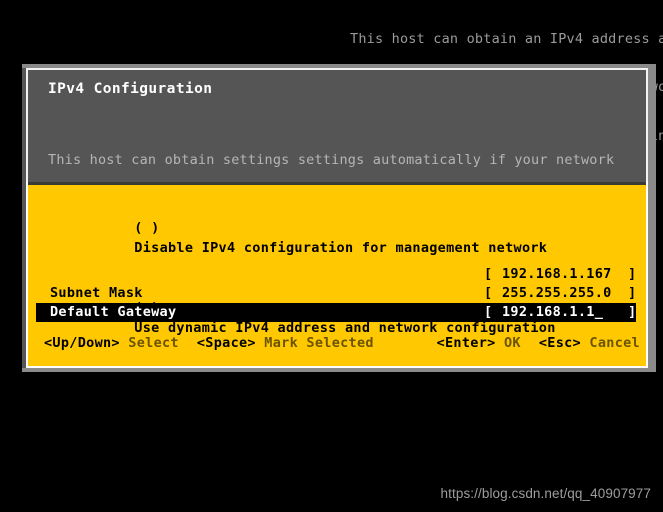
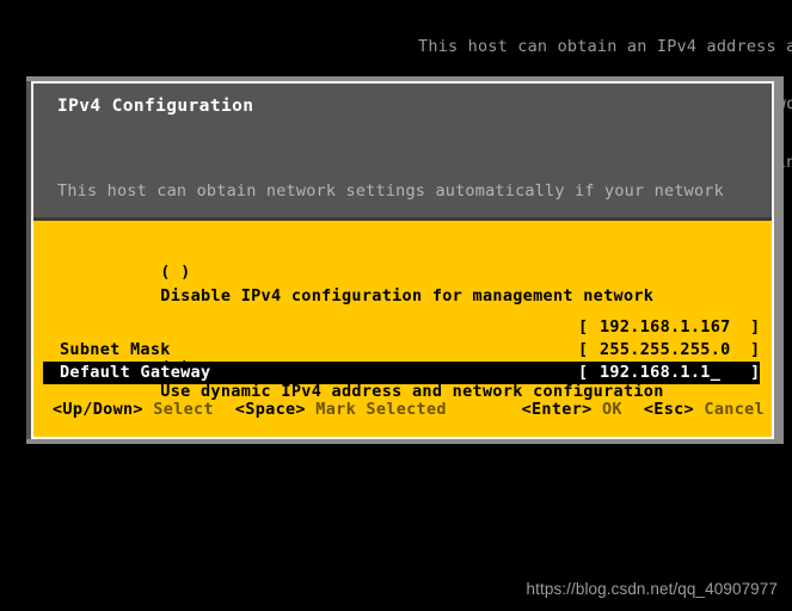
  This host can obtain an IPv4 address a
  IPv4 Configuration
- This host can obtain settings settings automatically if your network
+ This host can obtain network settings automatically if your network
  ( ) Disable IPv4 configuration for management network
  Use dynamic IPv4 address and network configuration
  [
  192.168.1.167
  ]
  Subnet Mask
  [
  255.255.255.0
  ]
  Default Gateway
  [
  192.168.1.1_
  ]
  <Up/Down> Select <Space> Mark Selected
  <Enter> OK <Esc> Cancel
  https://blog.csdn.net/qq_40907977
